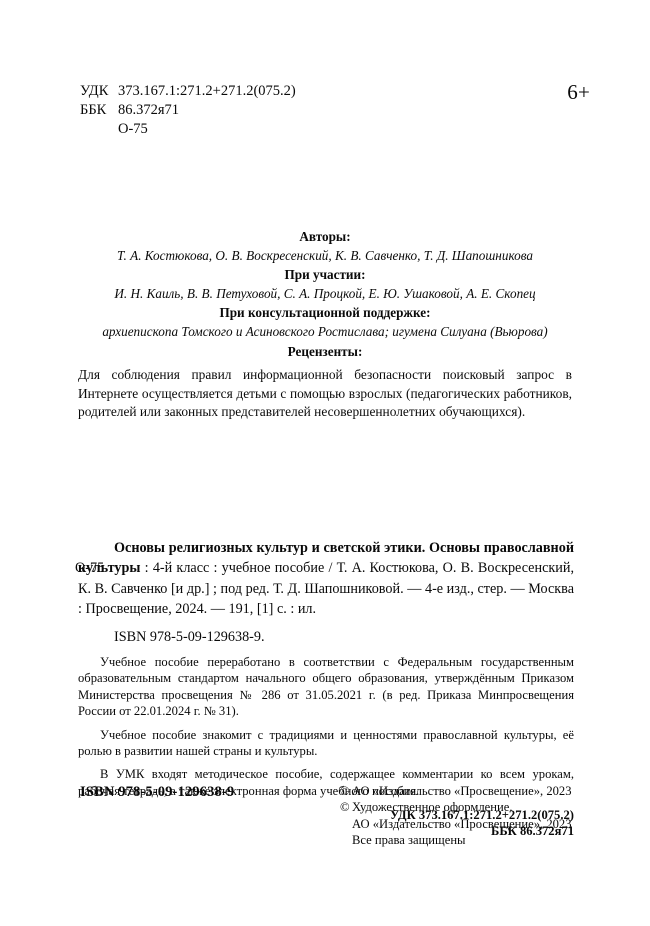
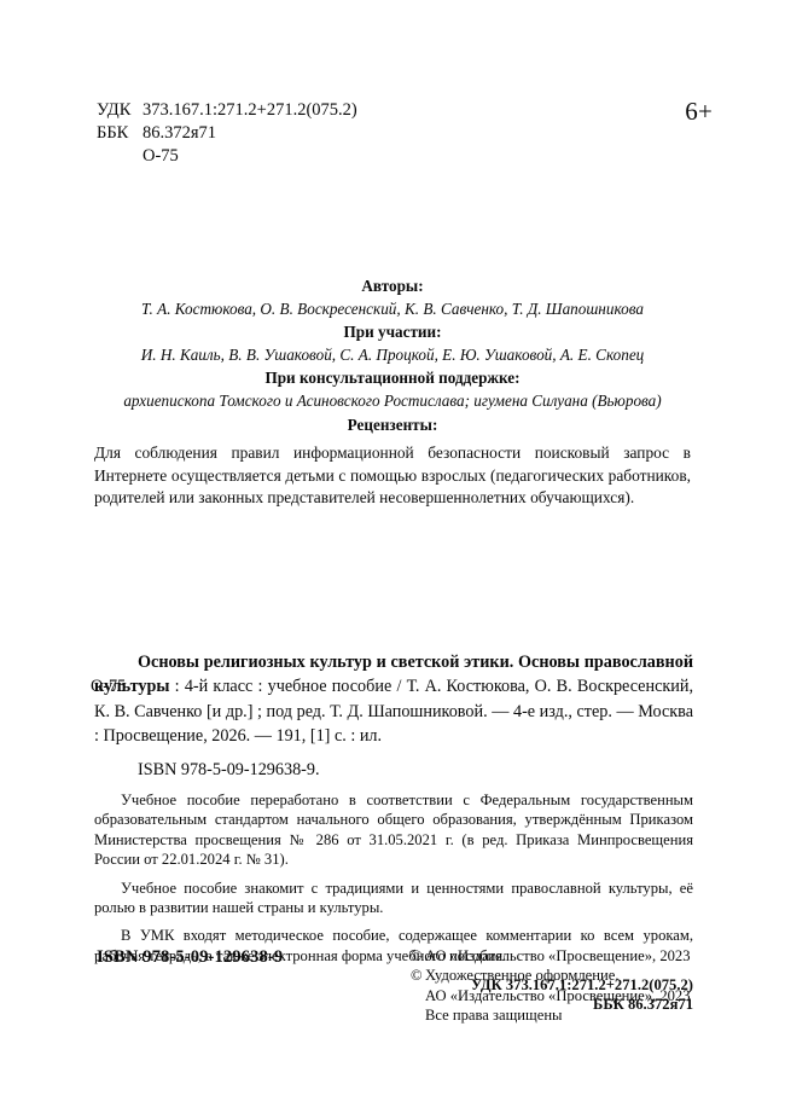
  УДК 373.167.1:271.2+271.2(075.2)
  ББК 86.372я71
  О-75
  6+
  Авторы:
  Т. А. Костюкова, О. В. Воскресенский, К. В. Савченко, Т. Д. Шапошникова
  При участии:
- И. Н. Каиль, В. В. Петуховой, С. А. Процкой, Е. Ю. Ушаковой, А. Е. Скопец
+ И. Н. Каиль, В. В. Ушаковой, С. А. Процкой, Е. Ю. Ушаковой, А. Е. Скопец
  При консультационной поддержке:
  архиепископа Томского и Асиновского Ростислава; игумена Силуана (Вьюрова)
  Рецензенты:
  Для соблюдения правил информационной безопасности поисковый запрос в Интернете осуществляется детьми с помощью взрослых (педагогических работников, родителей или законных представителей несовершеннолетних обучающихся).
  О-75
- Основы религиозных культур и светской этики. Основы православной культуры : 4-й класс : учебное пособие / Т. А. Костюкова, О. В. Воскресенский, К. В. Савченко [и др.] ; под ред. Т. Д. Шапошниковой. — 4-е изд., стер. — Москва : Просвещение, 2024. — 191, [1] с. : ил.
+ Основы религиозных культур и светской этики. Основы православной культуры : 4-й класс : учебное пособие / Т. А. Костюкова, О. В. Воскресенский, К. В. Савченко [и др.] ; под ред. Т. Д. Шапошниковой. — 4-е изд., стер. — Москва : Просвещение, 2026. — 191, [1] с. : ил.
  ISBN 978-5-09-129638-9.
  Учебное пособие переработано в соответствии с Федеральным государственным образовательным стандартом начального общего образования, утверждённым Приказом Министерства просвещения № 286 от 31.05.2021 г. (в ред. Приказа Минпросвещения России от 22.01.2024 г. № 31).
  Учебное пособие знакомит с традициями и ценностями православной культуры, её ролью в развитии нашей страны и культуры.
  В УМК входят методическое пособие, содержащее комментарии ко всем урокам, рабочая тетрадь, а также электронная форма учебного пособия.
  УДК 373.167.1:271.2+271.2(075.2)
  ББК 86.372я71
  ISBN 978-5-09-129638-9
  © АО «Издательство «Просвещение», 2023
  © Художественное оформление.
  АО «Издательство «Просвещение», 2023
  Все права защищены
